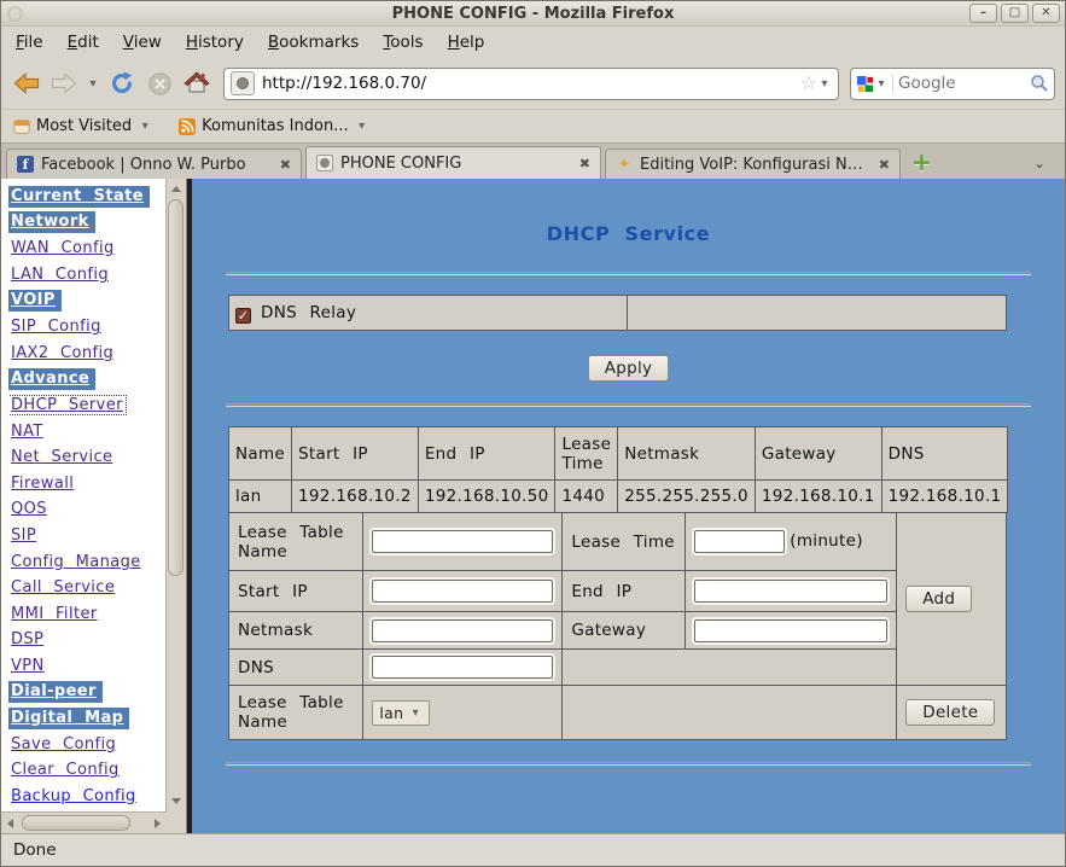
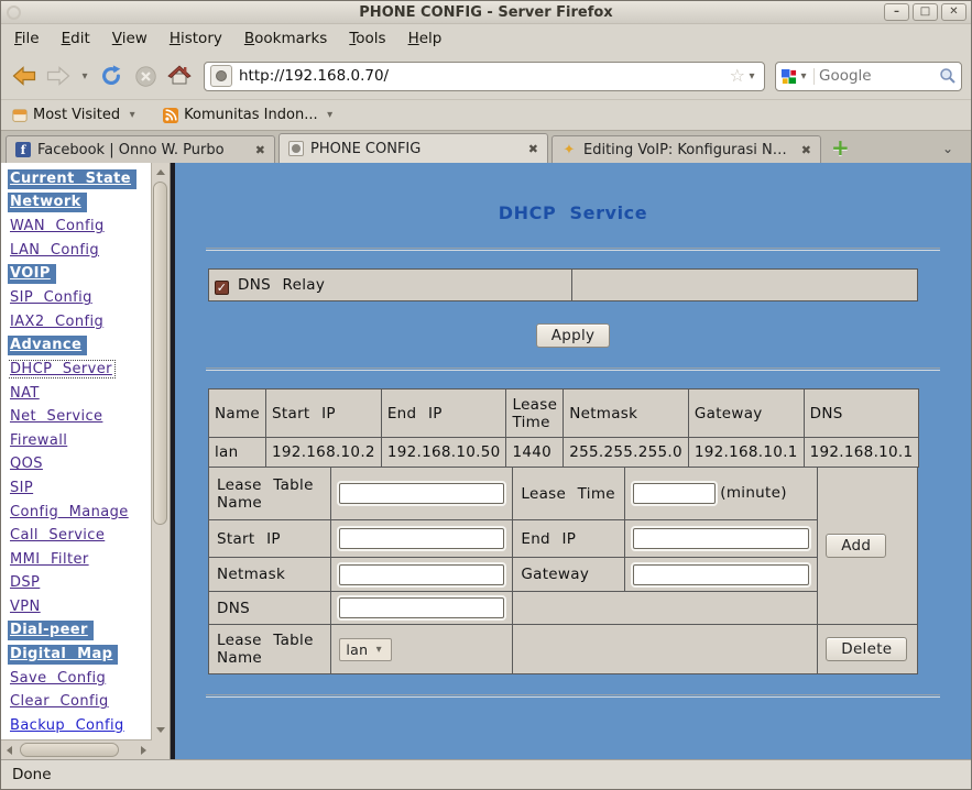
- PHONE CONFIG - Mozilla Firefox
+ PHONE CONFIG - Server Firefox
  –
  □
  ✕
  File
  Edit
  View
  History
  Bookmarks
  Tools
  Help
  ▾
  http://192.168.0.70/
  ☆
  ▾
  ▾
  Google
  Most Visited
  ▾
  Komunitas Indon...
  ▾
  f
  Facebook | Onno W. Purbo
  ✖
  PHONE CONFIG
  ✖
  ✦
  Editing VoIP: Konfigurasi Ne...
  ✖
  +
  ⌄
  Current State
  Network
  WAN Config
  LAN Config
  VOIP
  SIP Config
  IAX2 Config
  Advance
  DHCP Server
  NAT
  Net Service
  Firewall
  QOS
  SIP
  Config Manage
  Call Service
  MMI Filter
  DSP
  VPN
  Dial-peer
  Digital Map
  Save Config
  Clear Config
  Backup Config
  DHCP Service
  ✓ DNS Relay
  Apply
  Name	Start IP	End IP	Lease Time	Netmask	Gateway	DNS
  lan	192.168.10.2	192.168.10.50	1440	255.255.255.0	192.168.10.1	192.168.10.1
  Lease Table Name		Lease Time	(minute)	Add
  Start IP		End IP
  Netmask		Gateway
  DNS
  Lease Table Name	lan ▾		Delete
  Done
